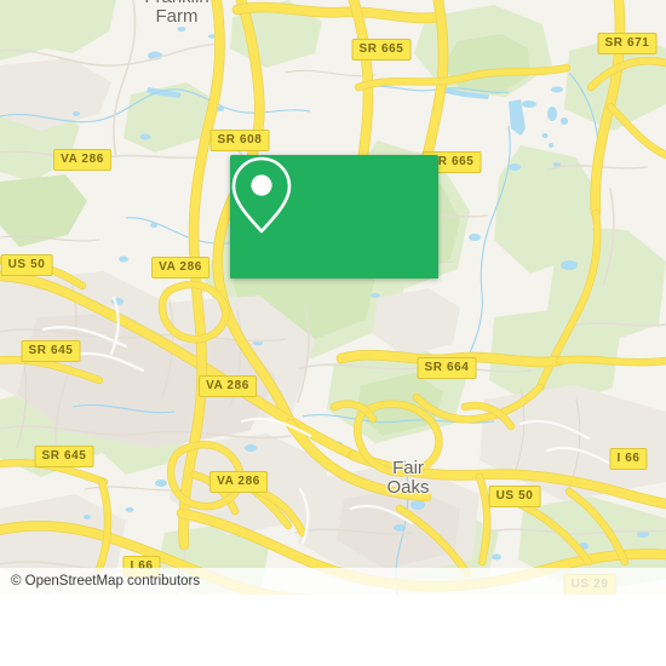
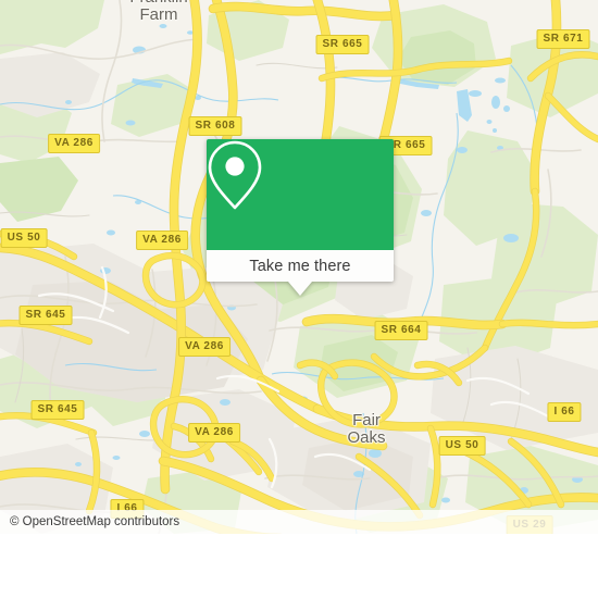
  Farm
  Fair
  Oaks
  SR 665
  SR 671
  SR 608
  VA 286
  R 665
  US 50
  VA 286
  SR 645
  SR 664
  VA 286
  SR 645
  I 66
  VA 286
  US 50
  I 66
  US 29
+ Take me there
  © OpenStreetMap contributors
